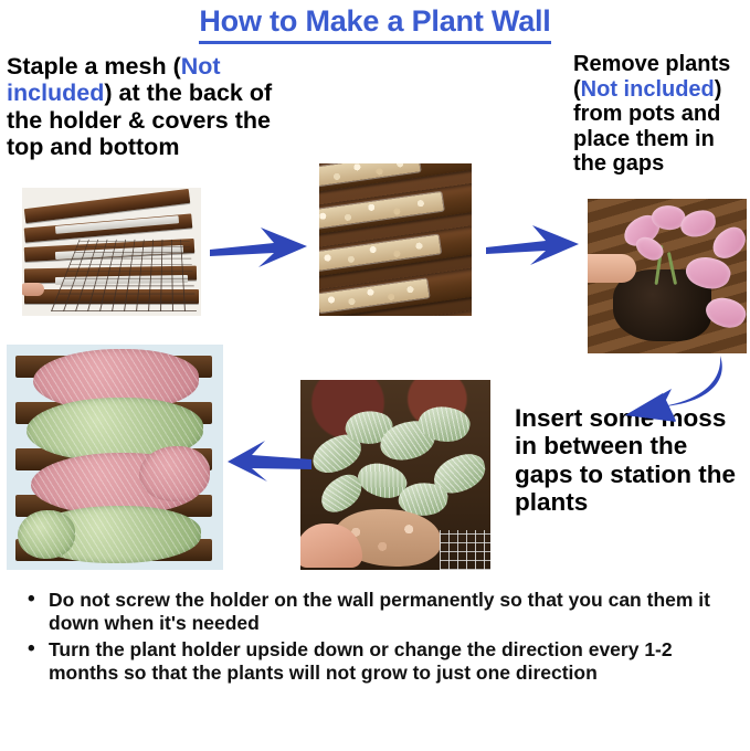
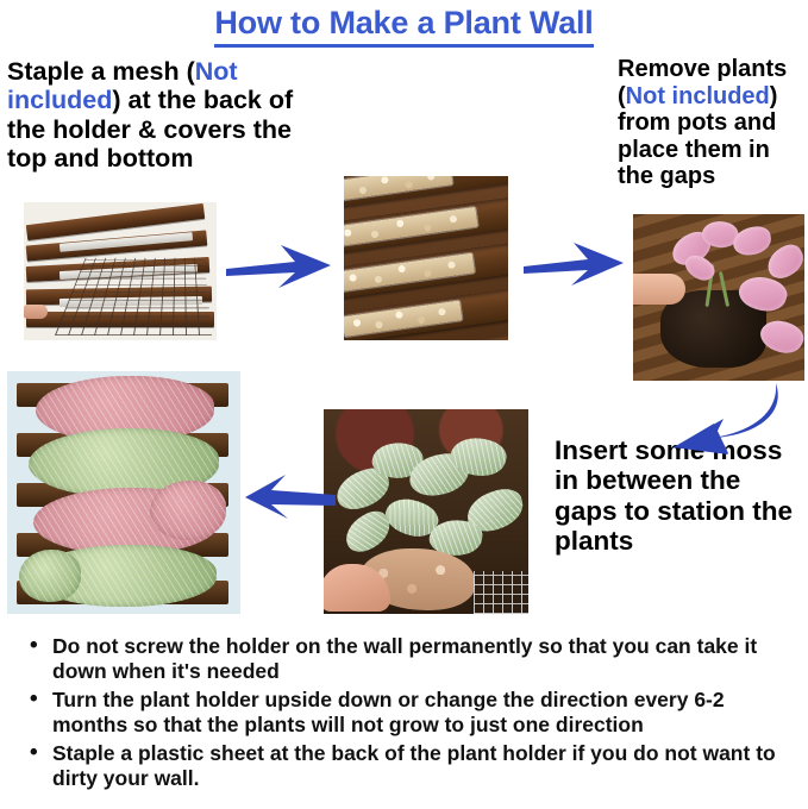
  How to Make a Plant Wall
  Staple a mesh (Not included) at the back of the holder & covers the top and bottom
  Remove plants (Not included) from pots and place them in the gaps
  Insert somoss in between the gaps to station the plants
- Do not screw the holder on the wall permanently so that you can them it down when it's needed
+ Do not screw the holder on the wall permanently so that you can take it down when it's needed
- Turn the plant holder upside down or change the direction every 1-2 months so that the plants will not grow to just one direction
+ Turn the plant holder upside down or change the direction every 6-2 months so that the plants will not grow to just one direction
+ Staple a plastic sheet at the back of the plant holder if you do not want to dirty your wall.
